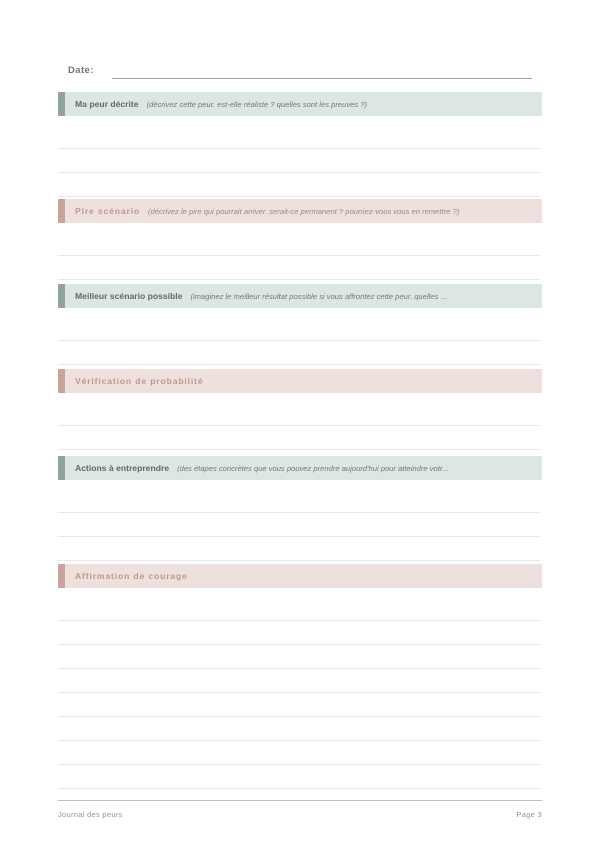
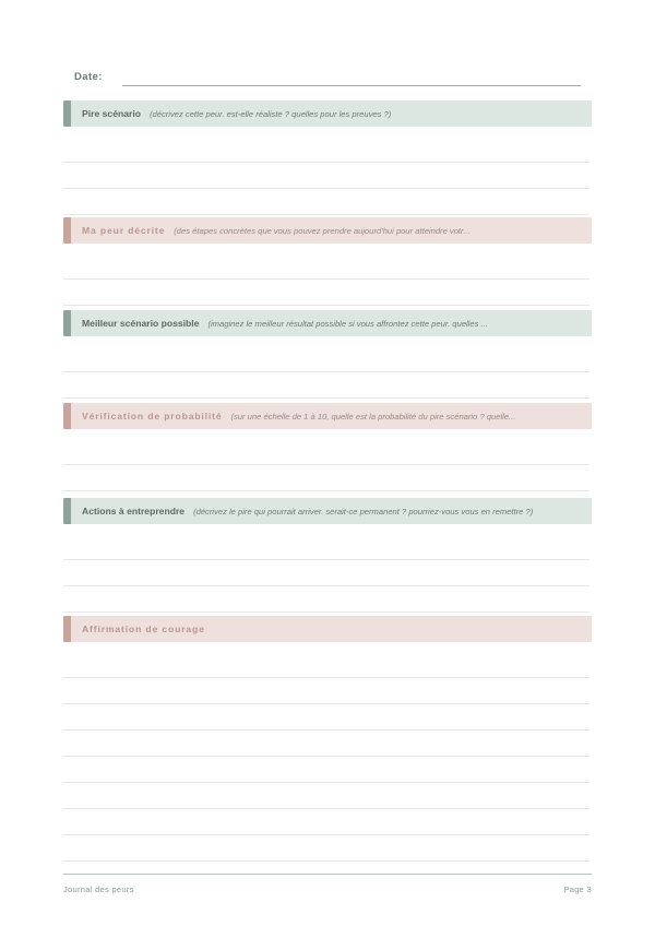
  Date:
- Ma peur décrite
+ Pire scénario
- (décrivez cette peur. est-elle réaliste ? quelles sont les preuves ?)
+ (décrivez cette peur. est-elle réaliste ? quelles pour les preuves ?)
- Pire scénario
+ Ma peur décrite
- (décrivez le pire qui pourrait arriver. serait-ce permanent ? pourriez-vous vous en remettre ?)
+ (des étapes concrètes que vous pouvez prendre aujourd'hui pour atteindre votr...
  Meilleur scénario possible
  (imaginez le meilleur résultat possible si vous affrontez cette peur. quelles ...
  Vérification de probabilité
+ (sur une échelle de 1 à 10, quelle est la probabilité du pire scénario ? quelle...
  Actions à entreprendre
- (des étapes concrètes que vous pouvez prendre aujourd'hui pour atteindre votr...
+ (décrivez le pire qui pourrait arriver. serait-ce permanent ? pourriez-vous vous en remettre ?)
  Affirmation de courage
  Journal des peurs
  Page 3
